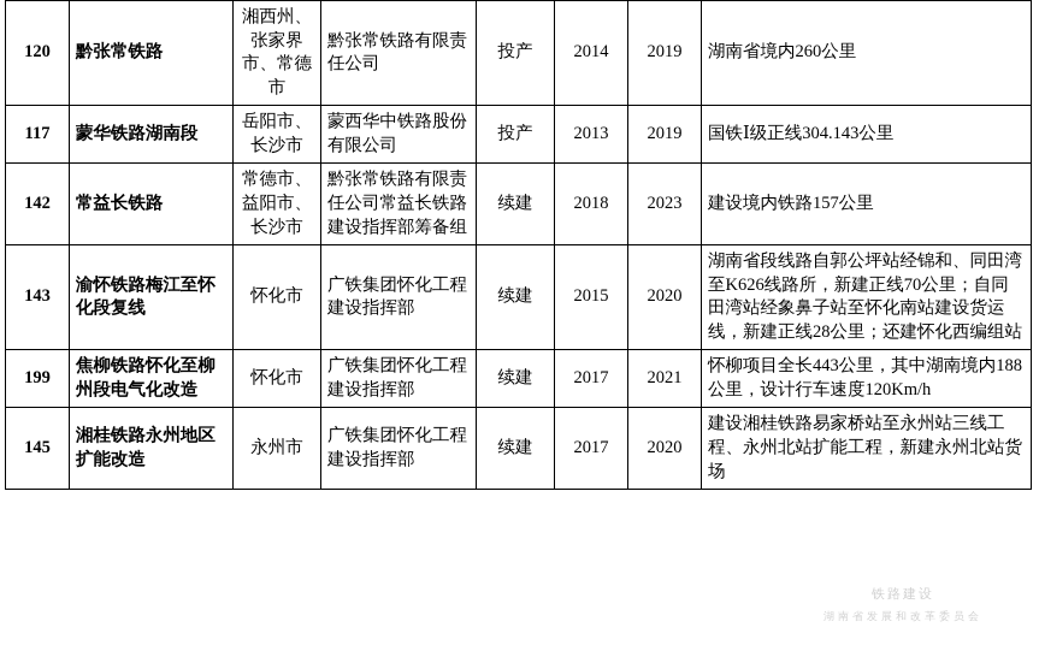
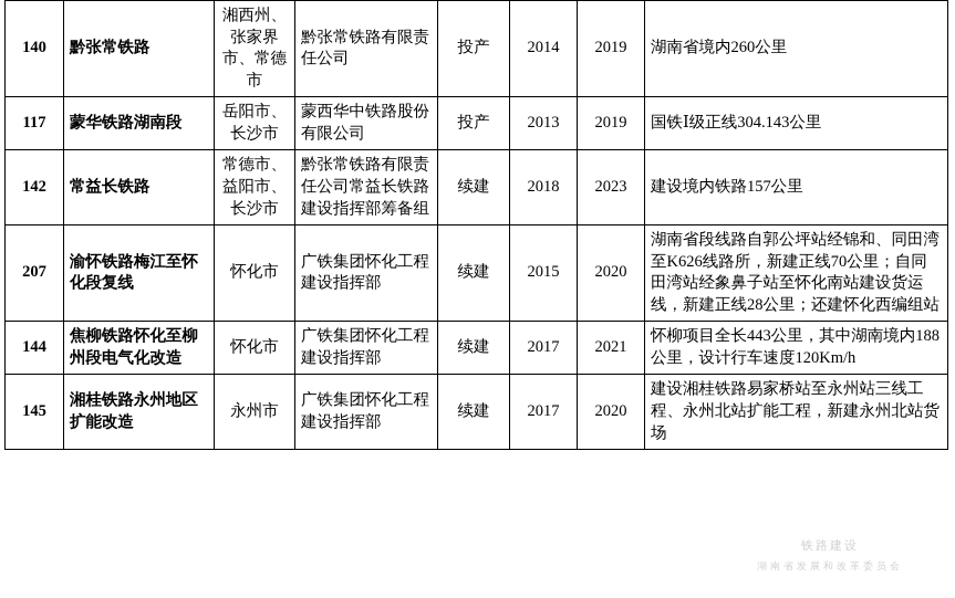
- 120	黔张常铁路	湘西州、张家界市、常德市	黔张常铁路有限责任公司	投产	2014	2019	湖南省境内260公里
+ 140	黔张常铁路	湘西州、张家界市、常德市	黔张常铁路有限责任公司	投产	2014	2019	湖南省境内260公里
  117	蒙华铁路湖南段	岳阳市、长沙市	蒙西华中铁路股份有限公司	投产	2013	2019	国铁Ⅰ级正线304.143公里
  142	常益长铁路	常德市、益阳市、长沙市	黔张常铁路有限责任公司常益长铁路建设指挥部筹备组	续建	2018	2023	建设境内铁路157公里
- 143	渝怀铁路梅江至怀化段复线	怀化市	广铁集团怀化工程建设指挥部	续建	2015	2020	湖南省段线路自郭公坪站经锦和、同田湾至K626线路所，新建正线70公里；自同田湾站经象鼻子站至怀化南站建设货运线，新建正线28公里；还建怀化西编组站
+ 207	渝怀铁路梅江至怀化段复线	怀化市	广铁集团怀化工程建设指挥部	续建	2015	2020	湖南省段线路自郭公坪站经锦和、同田湾至K626线路所，新建正线70公里；自同田湾站经象鼻子站至怀化南站建设货运线，新建正线28公里；还建怀化西编组站
- 199	焦柳铁路怀化至柳州段电气化改造	怀化市	广铁集团怀化工程建设指挥部	续建	2017	2021	怀柳项目全长443公里，其中湖南境内188公里，设计行车速度120Km/h
+ 144	焦柳铁路怀化至柳州段电气化改造	怀化市	广铁集团怀化工程建设指挥部	续建	2017	2021	怀柳项目全长443公里，其中湖南境内188公里，设计行车速度120Km/h
  145	湘桂铁路永州地区扩能改造	永州市	广铁集团怀化工程建设指挥部	续建	2017	2020	建设湘桂铁路易家桥站至永州站三线工程、永州北站扩能工程，新建永州北站货场
  铁路建设
  湖南省发展和改革委员会
